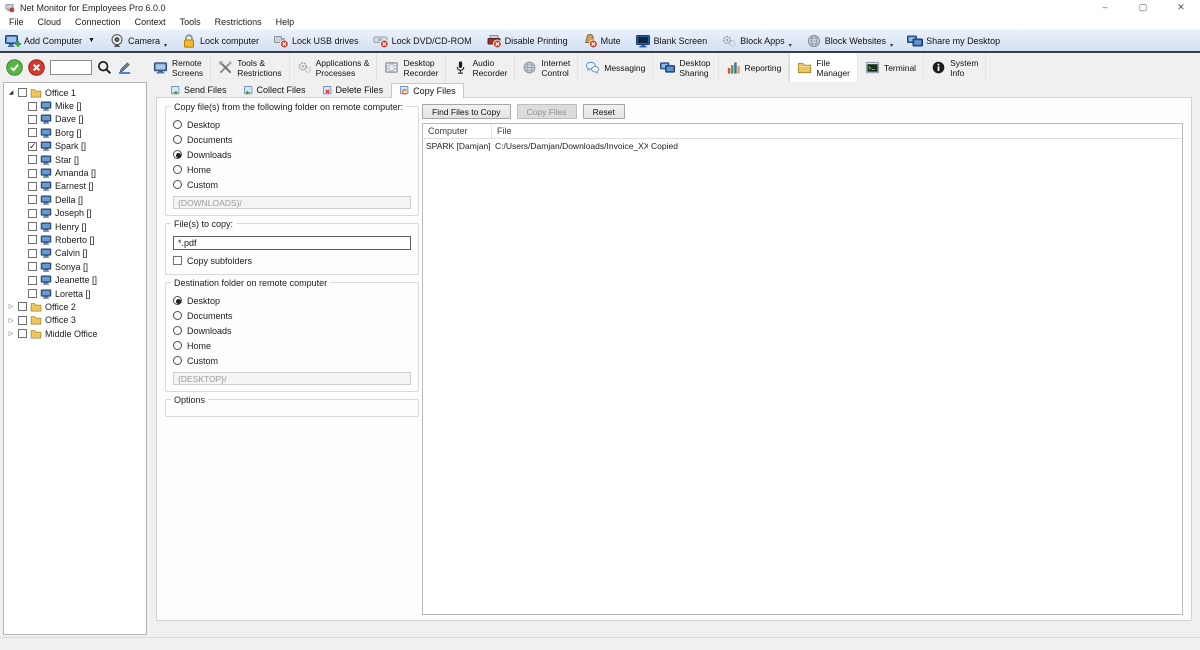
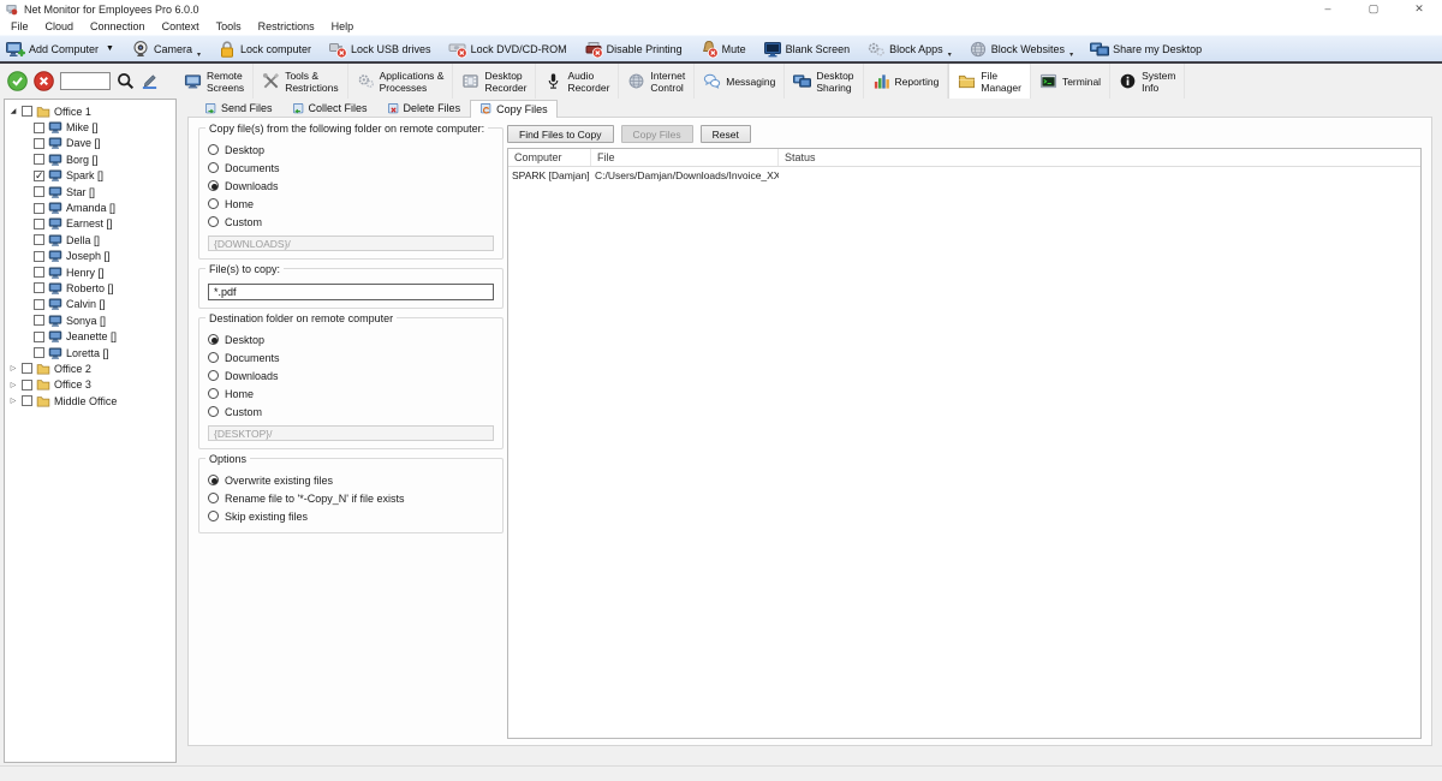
  Net Monitor for Employees Pro 6.0.0
  –
  ▢
  ✕
  File
  Cloud
  Connection
  Context
  Tools
  Restrictions
  Help
  Add Computer
  Camera
  Lock computer
  Lock USB drives
  Lock DVD/CD-ROM
  Disable Printing
  Mute
  Blank Screen
  Block Apps
  Block Websites
  Share my Desktop
  Remote
  Screens
  Tools &
  Restrictions
  Applications &
  Processes
  Desktop
  Recorder
  Audio
  Recorder
  Internet
  Control
  Messaging
  Desktop
  Sharing
  Reporting
  File
  Manager
  Terminal
  System
  Info
  Office 1
  Mike []
  Dave []
  Borg []
  Spark []
  Star []
  Amanda []
  Earnest []
  Della []
  Joseph []
  Henry []
  Roberto []
  Calvin []
  Sonya []
  Jeanette []
  Loretta []
  Office 2
  Office 3
  Middle Office
  Send Files
  Collect Files
  Delete Files
  Copy Files
  Copy file(s) from the following folder on remote computer:
  Desktop
  Documents
  Downloads
  Home
  Custom
  {DOWNLOADS}/
  File(s) to copy:
  *.pdf
- Copy subfolders
  Destination folder on remote computer
  Desktop
  Documents
  Downloads
  Home
  Custom
  {DESKTOP}/
  Options
+ Overwrite existing files
+ Rename file to '*-Copy_N' if file exists
+ Skip existing files
  Find Files to Copy
  Copy Files
  Reset
  Computer
  File
+ Status
  SPARK [Damjan]
  C:/Users/Damjan/Downloads/Invoice_XX
- Copied
